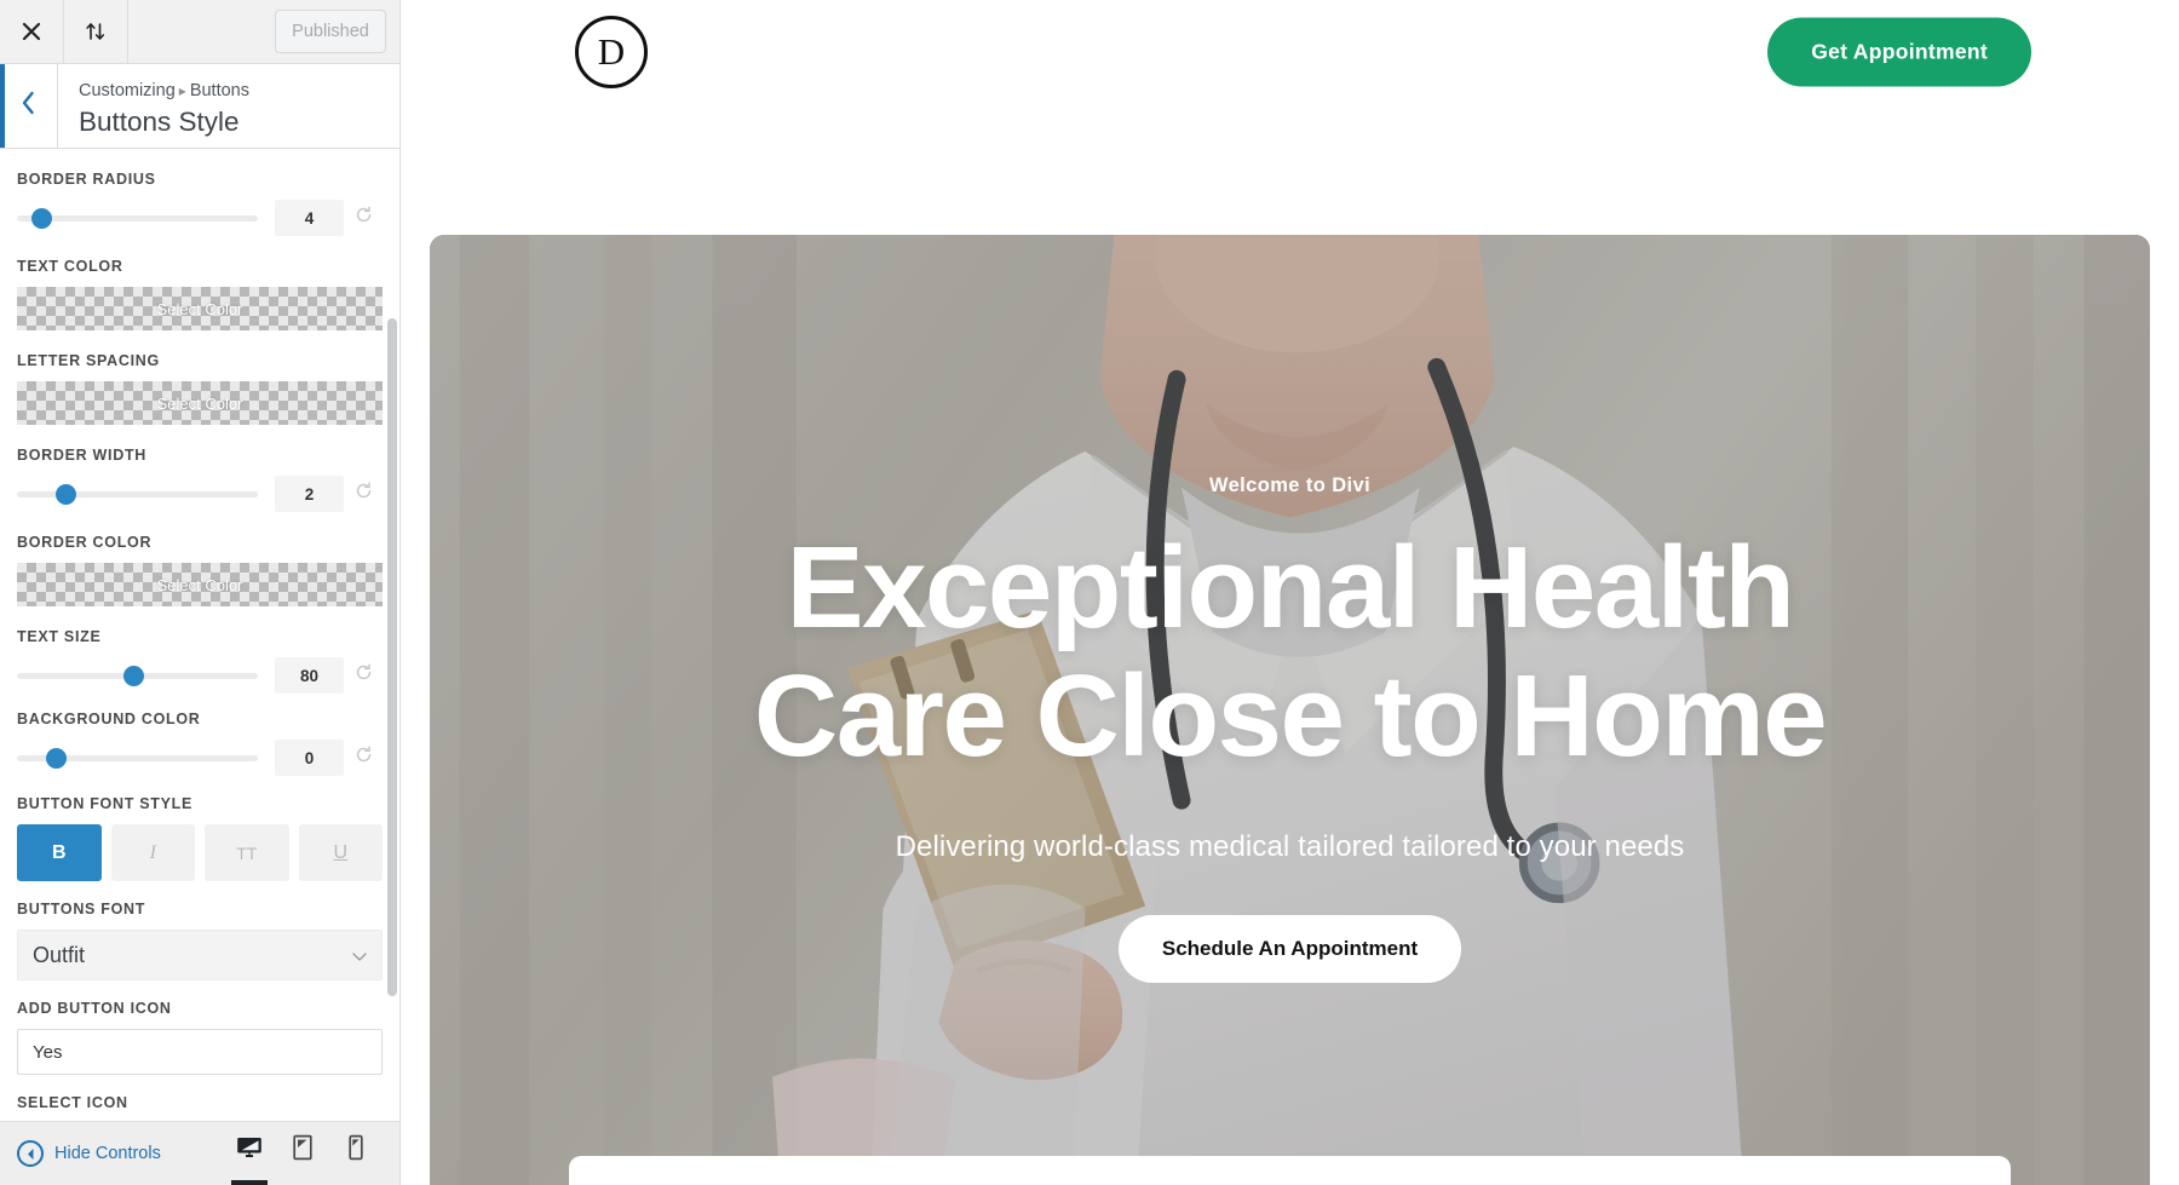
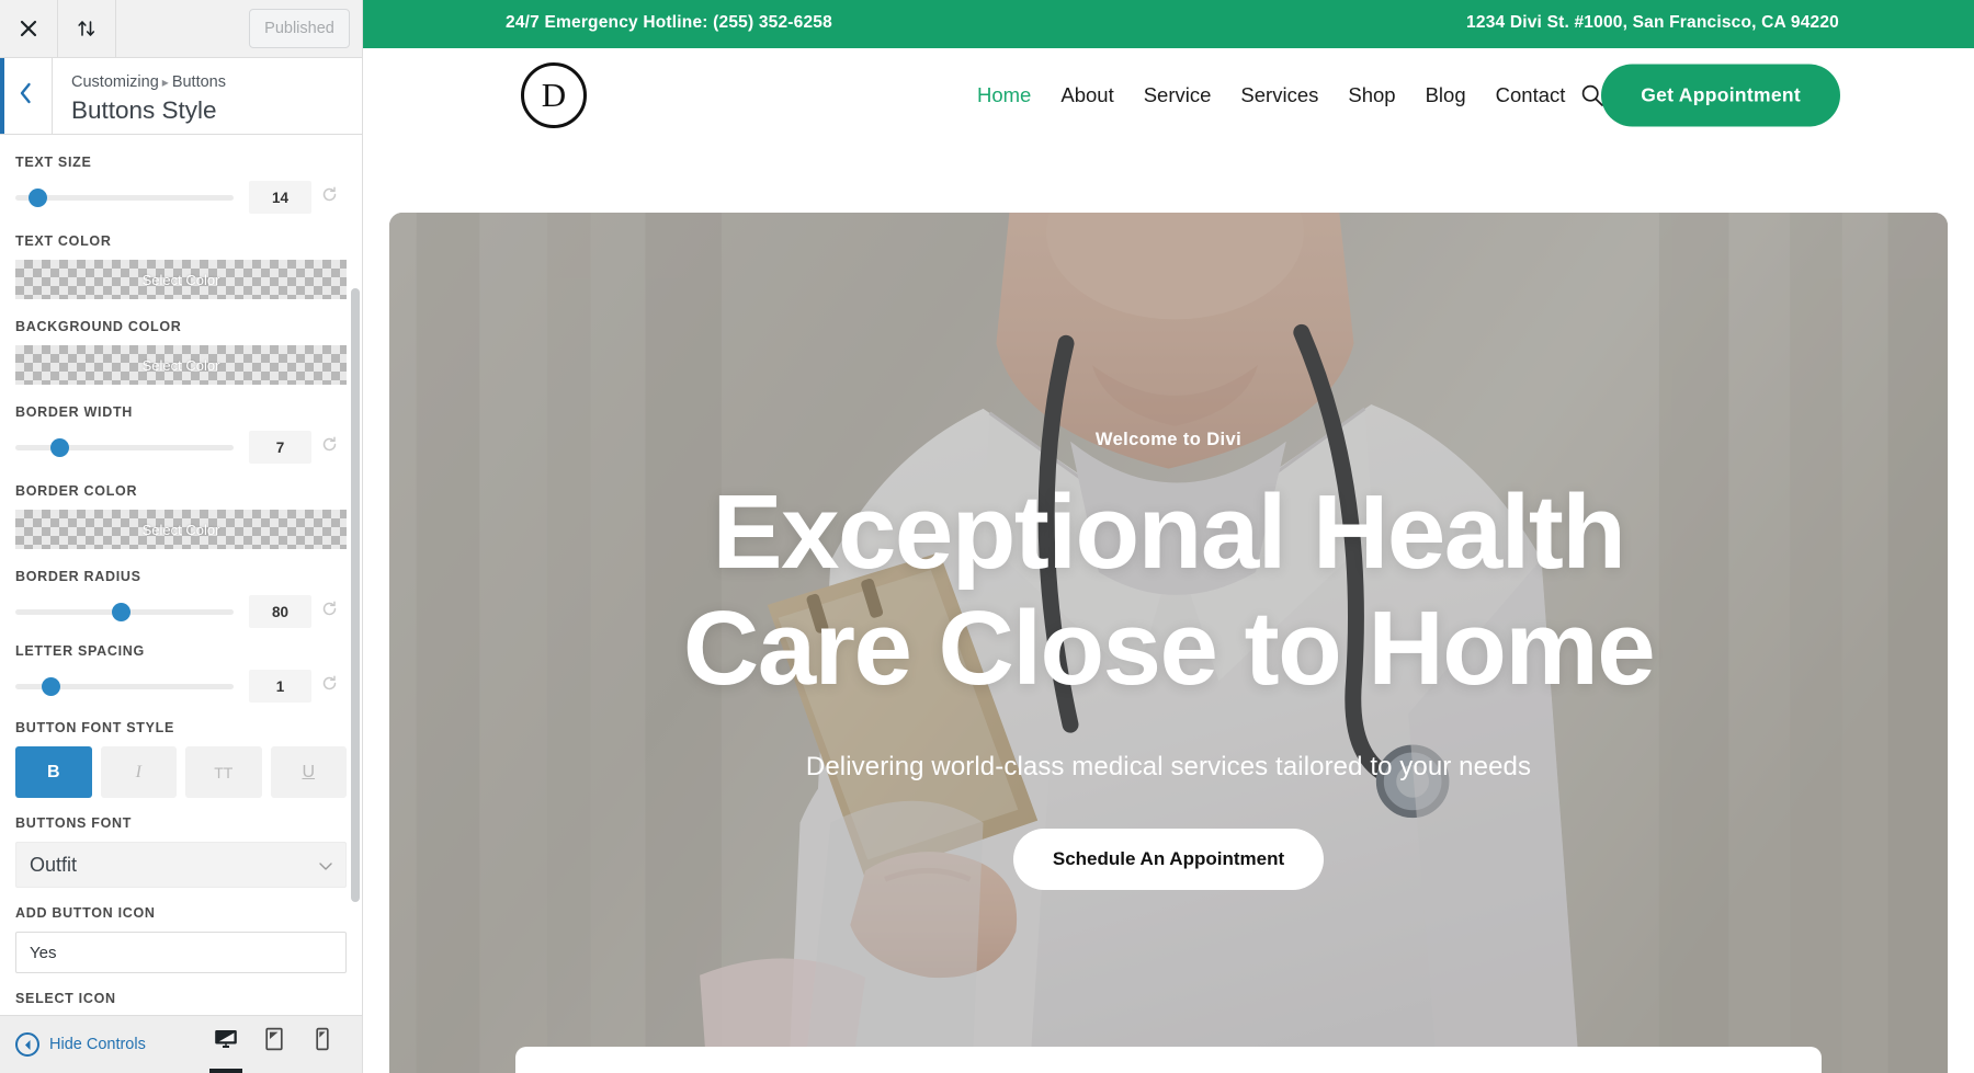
  Published
  Customizing ▸ Buttons
  Buttons Style
- BORDER RADIUS
+ TEXT SIZE
- 4
+ 14
  TEXT COLOR
  Select Color
- LETTER SPACING
+ BACKGROUND COLOR
  Select Color
  BORDER WIDTH
- 2
+ 7
  BORDER COLOR
  Select Color
- TEXT SIZE
+ BORDER RADIUS
  80
- BACKGROUND COLOR
+ LETTER SPACING
- 0
+ 1
  BUTTON FONT STYLE
  B
  I
  TT
  U
  BUTTONS FONT
  Outfit
  ADD BUTTON ICON
  Yes
  SELECT ICON
  Hide Controls
+ 24/7 Emergency Hotline: (255) 352-6258
+ 1234 Divi St. #1000, San Francisco, CA 94220
  D
+ Home
+ About
+ Service
+ Services
+ Shop
+ Blog
+ Contact
  Get Appointment
  Welcome to Divi
  Exceptional Health
  Care Close to Home
- Delivering world-class medical tailored tailored to your needs
+ Delivering world-class medical services tailored to your needs
  Schedule An Appointment
